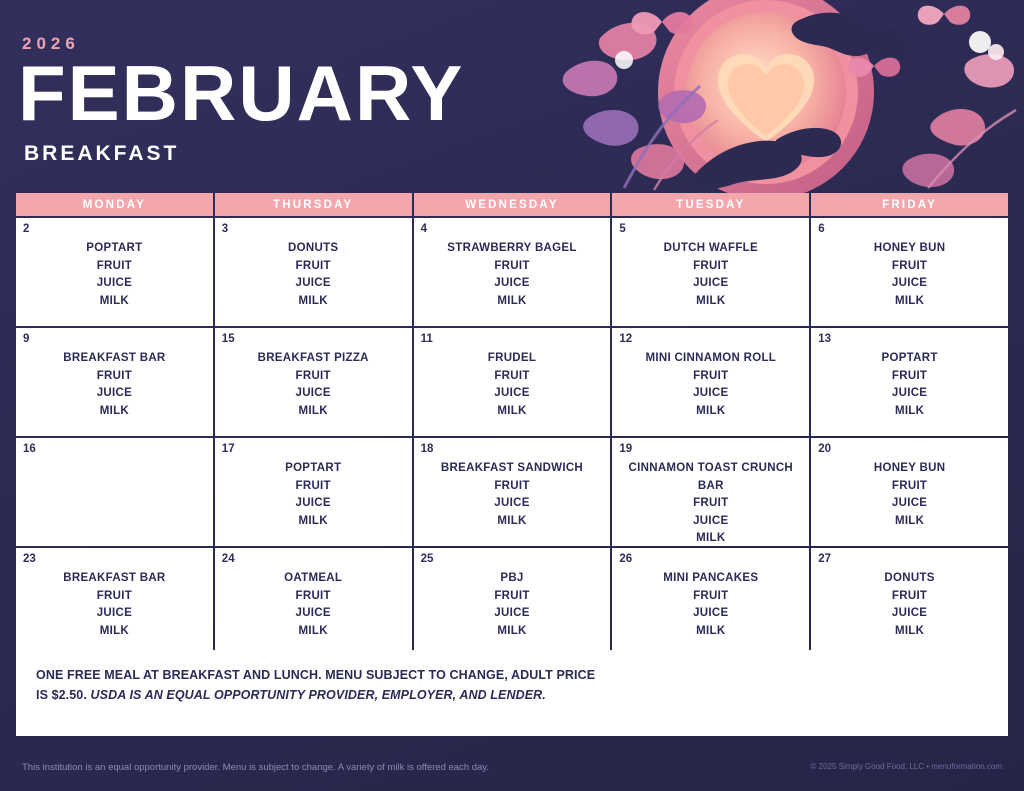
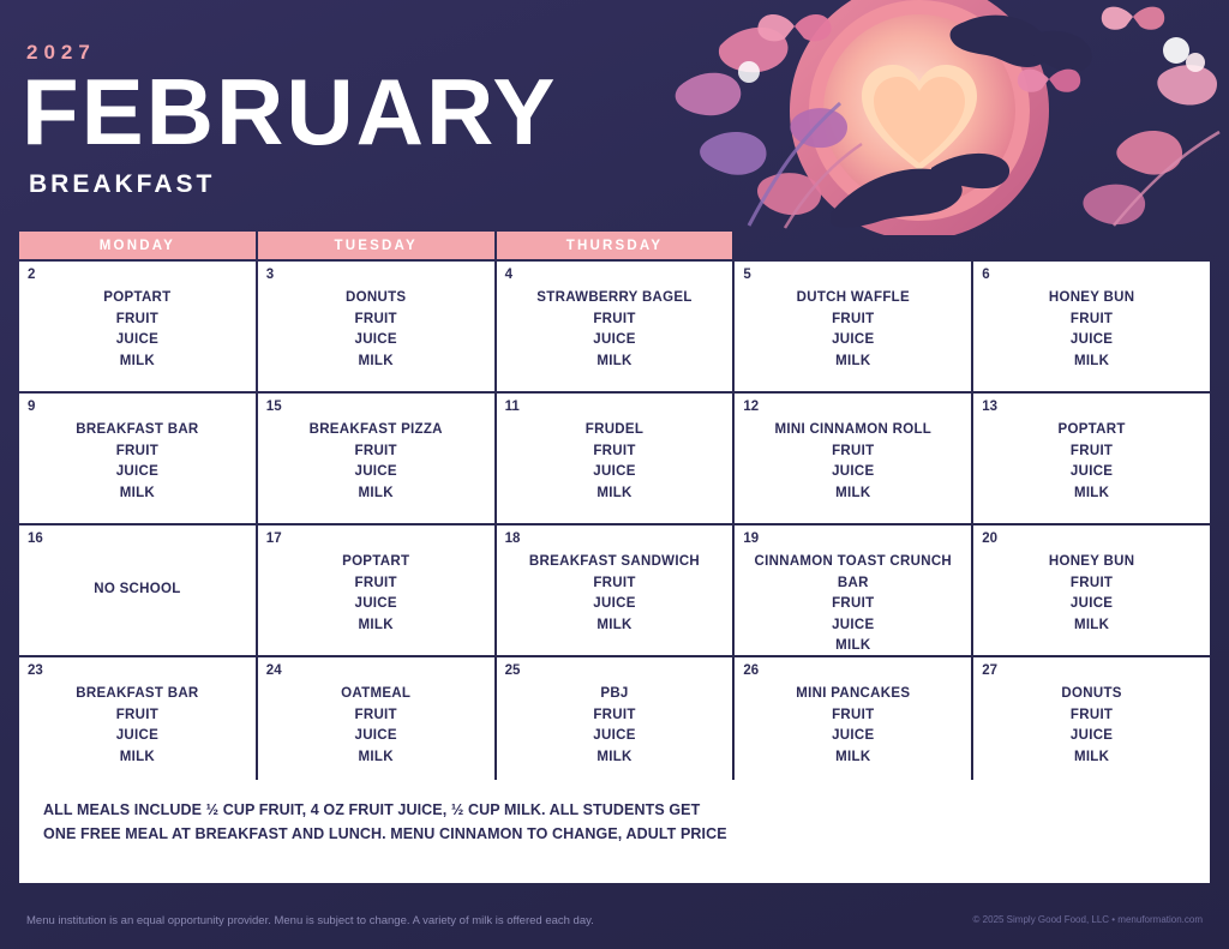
- 2026
+ 2027
  FEBRUARY
  BREAKFAST
  MONDAY
- THURSDAY
+ TUESDAY
- WEDNESDAY
- TUESDAY
+ THURSDAY
- FRIDAY
  2
  POPTART
  FRUIT
  JUICE
  MILK
  3
  DONUTS
  FRUIT
  JUICE
  MILK
  4
  STRAWBERRY BAGEL
  FRUIT
  JUICE
  MILK
  5
  DUTCH WAFFLE
  FRUIT
  JUICE
  MILK
  6
  HONEY BUN
  FRUIT
  JUICE
  MILK
  9
  BREAKFAST BAR
  FRUIT
  JUICE
  MILK
  15
  BREAKFAST PIZZA
  FRUIT
  JUICE
  MILK
  11
  FRUDEL
  FRUIT
  JUICE
  MILK
  12
  MINI CINNAMON ROLL
  FRUIT
  JUICE
  MILK
  13
  POPTART
  FRUIT
  JUICE
  MILK
  16
+ NO SCHOOL
  17
  POPTART
  FRUIT
  JUICE
  MILK
  18
  BREAKFAST SANDWICH
  FRUIT
  JUICE
  MILK
  19
  CINNAMON TOAST CRUNCH BAR
  FRUIT
  JUICE
  MILK
  20
  HONEY BUN
  FRUIT
  JUICE
  MILK
  23
  BREAKFAST BAR
  FRUIT
  JUICE
  MILK
  24
  OATMEAL
  FRUIT
  JUICE
  MILK
  25
  PBJ
  FRUIT
  JUICE
  MILK
  26
  MINI PANCAKES
  FRUIT
  JUICE
  MILK
  27
  DONUTS
  FRUIT
  JUICE
  MILK
+ ALL MEALS INCLUDE ½ CUP FRUIT, 4 OZ FRUIT JUICE, ½ CUP MILK. ALL STUDENTS GET
- ONE FREE MEAL AT BREAKFAST AND LUNCH. MENU SUBJECT TO CHANGE, ADULT PRICE
+ ONE FREE MEAL AT BREAKFAST AND LUNCH. MENU CINNAMON TO CHANGE, ADULT PRICE
- IS $2.50. USDA IS AN EQUAL OPPORTUNITY PROVIDER, EMPLOYER, AND LENDER.
- This institution is an equal opportunity provider. Menu is subject to change. A variety of milk is offered each day.
+ Menu institution is an equal opportunity provider. Menu is subject to change. A variety of milk is offered each day.
  © 2025 Simply Good Food, LLC • menuformation.com
